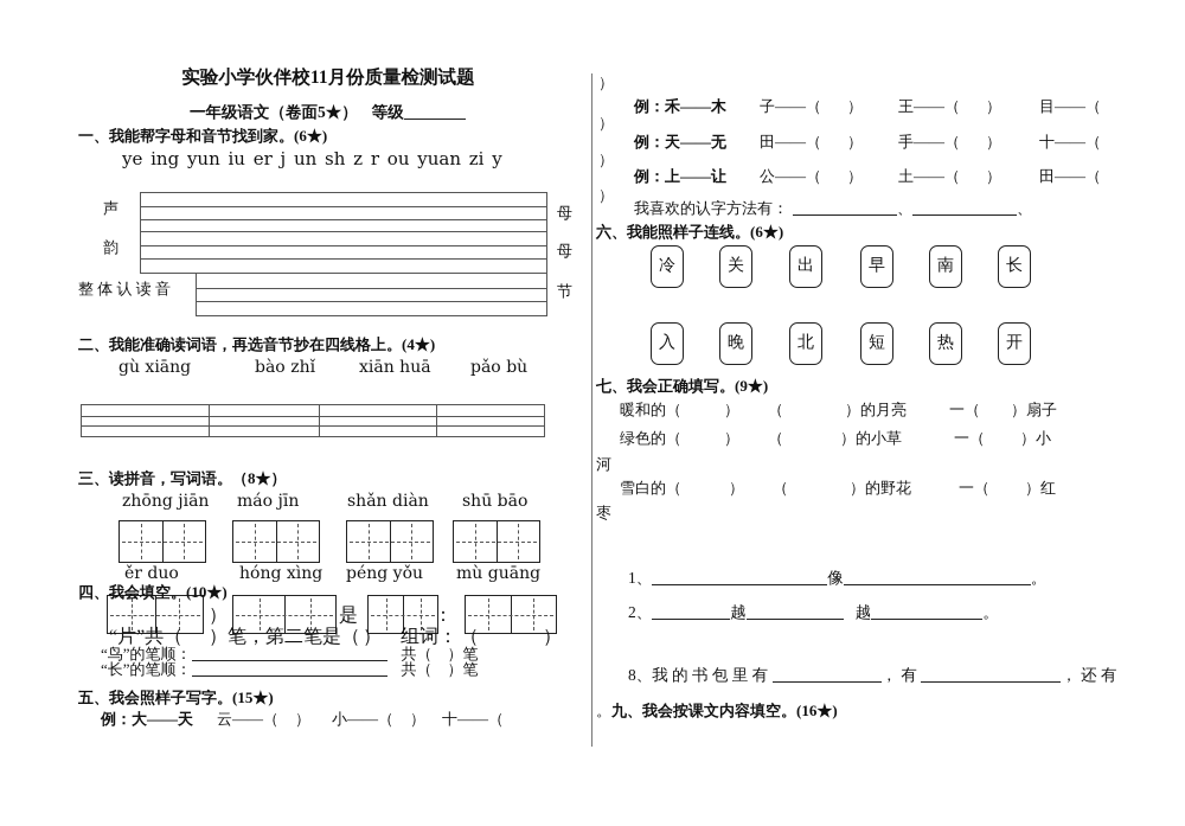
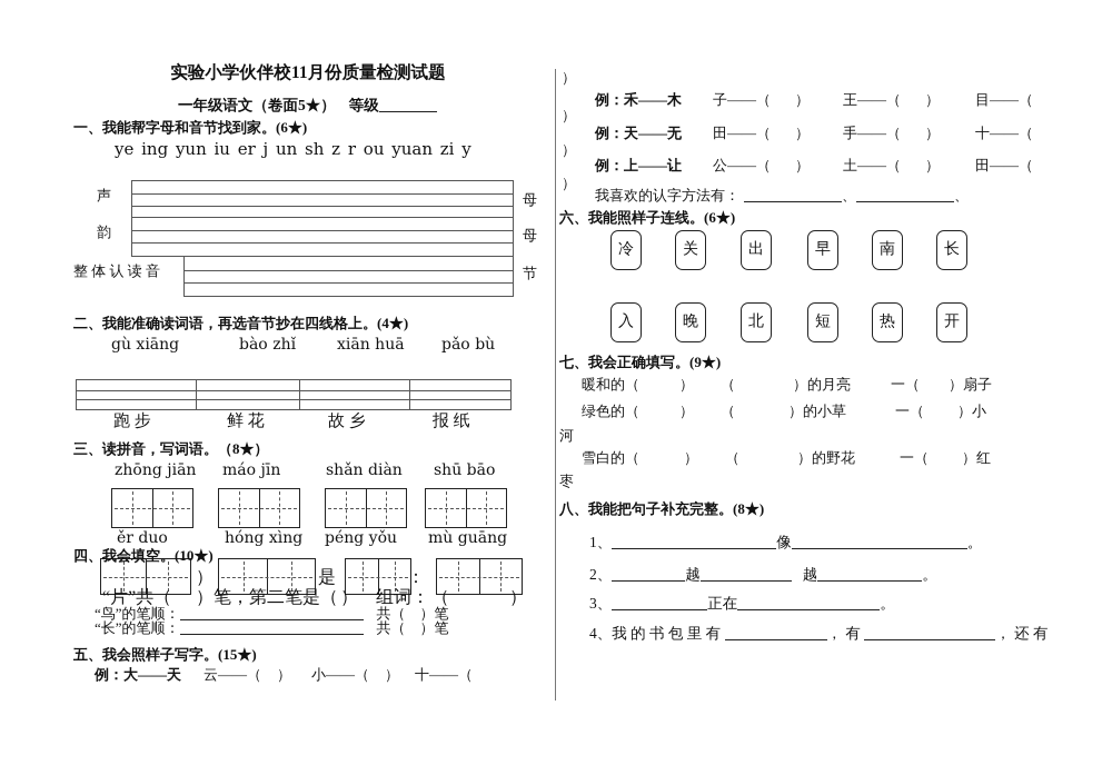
  实验小学伙伴校11月份质量检测试题
  一年级语文（卷面5★） 等级
  一、我能帮字母和音节找到家。(6★)
  ye ing yun iu er j un sh z r ou yuan zi y
  声
  母
  韵
  母
  整 体 认 读 音
  节
  二、我能准确读词语，再选音节抄在四线格上。(4★)
  gù xiāng
  bào zhǐ
  xiān huā
  pǎo bù
+ 跑 步
+ 鲜 花
+ 故 乡
+ 报 纸
  三、读拼音，写词语。（8★）
  zhōng jiān
  máo jīn
  shǎn diàn
  shū bāo
  ěr duo
  hóng xìng
  péng yǒu
  mù guāng
  四、我会填空。(10★)
  ）
  “片”共（
  ）笔，第二笔是（
  ）
  组词：
  （
  ）
  “鸟”的笔顺： 共（ ）笔
  “长”的笔顺： 共（ ）笔
  五、我会照样子写字。(15★)
  例：大——天 云——（ ） 小——（ ） 十——（
  ）
  例：禾——木 子——（ ） 王——（ ） 目——（
  ）
  例：天——无 田——（ ） 手——（ ） 十——（
  ）
  例：上——让 公——（ ） 土——（ ） 田——（
  ）
  我喜欢的认字方法有： 、 、
  六、我能照样子连线。(6★)
  冷
  关
  出
  早
  南
  长
  入
  晚
  北
  短
  热
  开
  七、我会正确填写。(9★)
  暖和的（ ） （ ）的月亮 一（ ）扇子
  绿色的（ ） （ ）的小草 一（ ）小
  河
  雪白的（ ） （ ）的野花 一（ ）红
  枣
+ 八、我能把句子补充完整。(8★)
  1、 像 。
  2、 越 越 。
+ 3、 正在 。
- 8、我 的 书 包 里 有 ， 有 ， 还 有
+ 4、我 的 书 包 里 有 ， 有 ， 还 有
- 。九、我会按课文内容填空。(16★)
